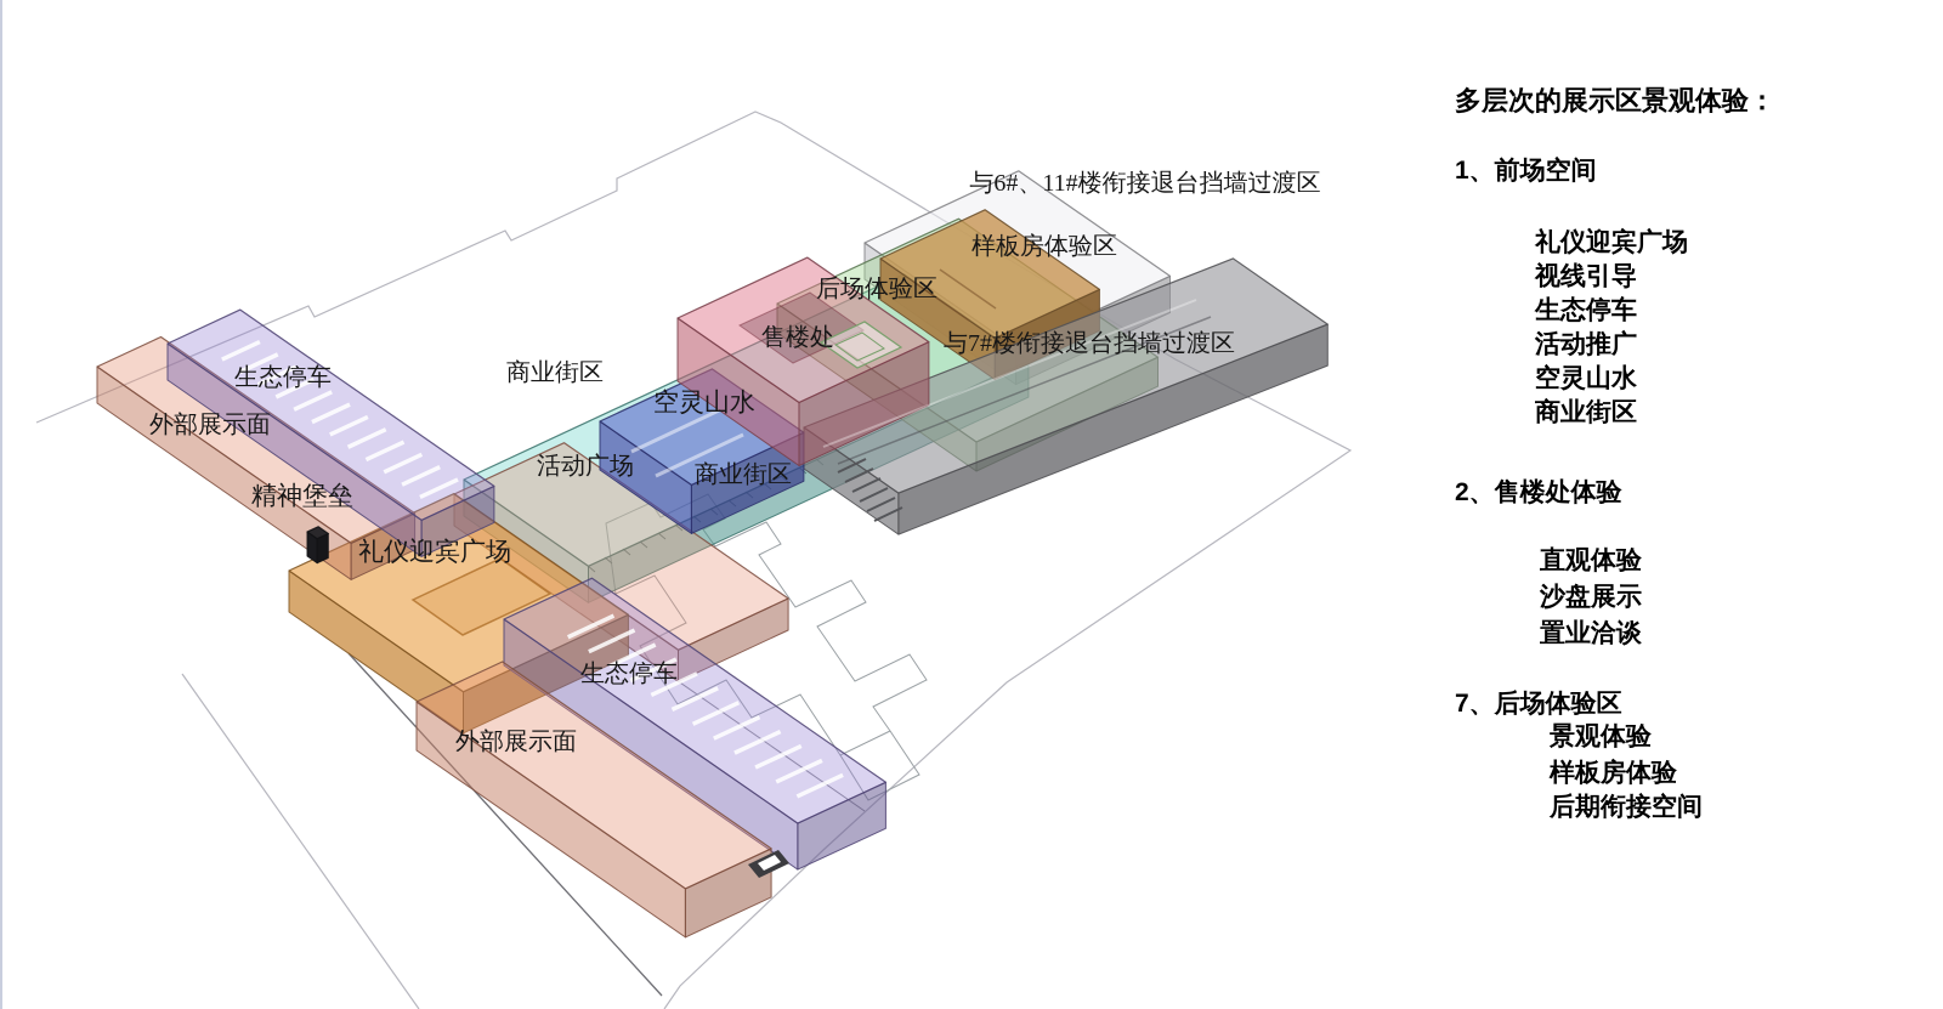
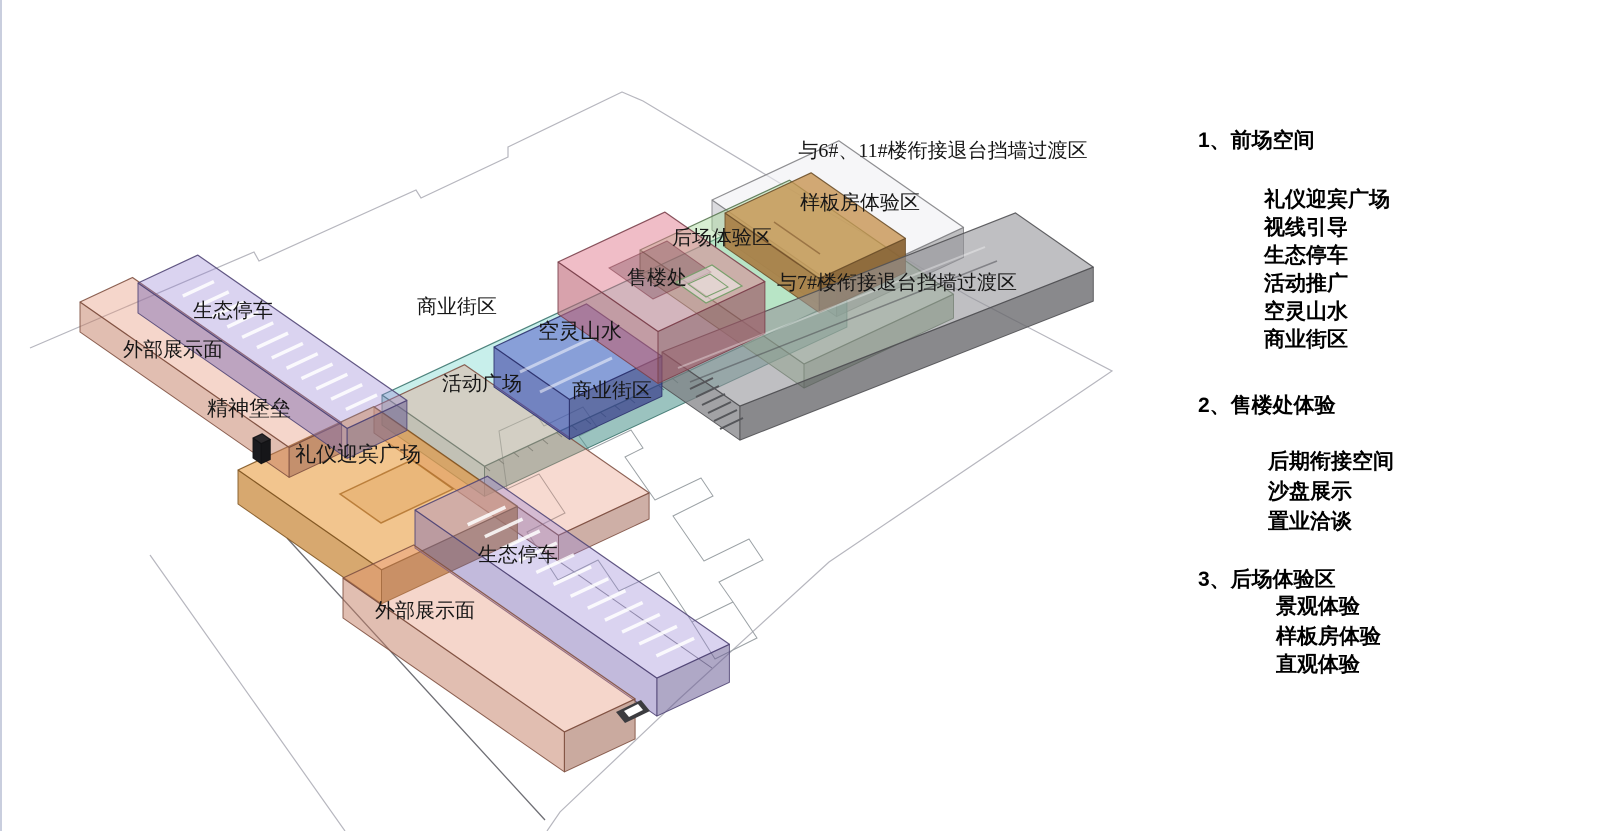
  与6#、11#楼衔接退台挡墙过渡区
  样板房体验区
  后场体验区
  售楼处
  与7#楼衔接退台挡墙过渡区
  商业街区
  空灵山水
  活动广场
  商业街区
  生态停车
  外部展示面
  精神堡垒
  礼仪迎宾广场
  生态停车
  外部展示面
- 多层次的展示区景观体验：
  1、前场空间
  礼仪迎宾广场
  视线引导
  生态停车
  活动推广
  空灵山水
  商业街区
  2、售楼处体验
- 直观体验
+ 后期衔接空间
  沙盘展示
  置业洽谈
- 7、后场体验区
+ 3、后场体验区
  景观体验
  样板房体验
- 后期衔接空间
+ 直观体验
